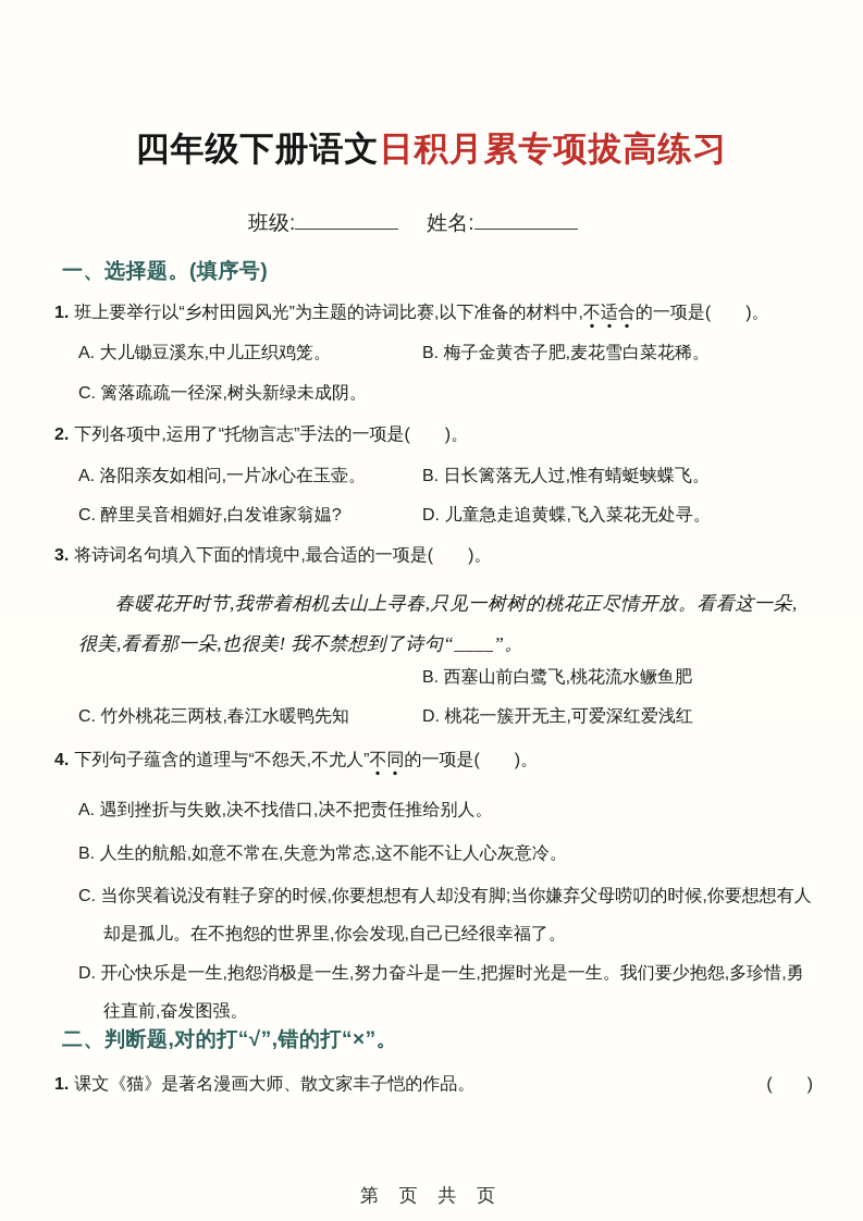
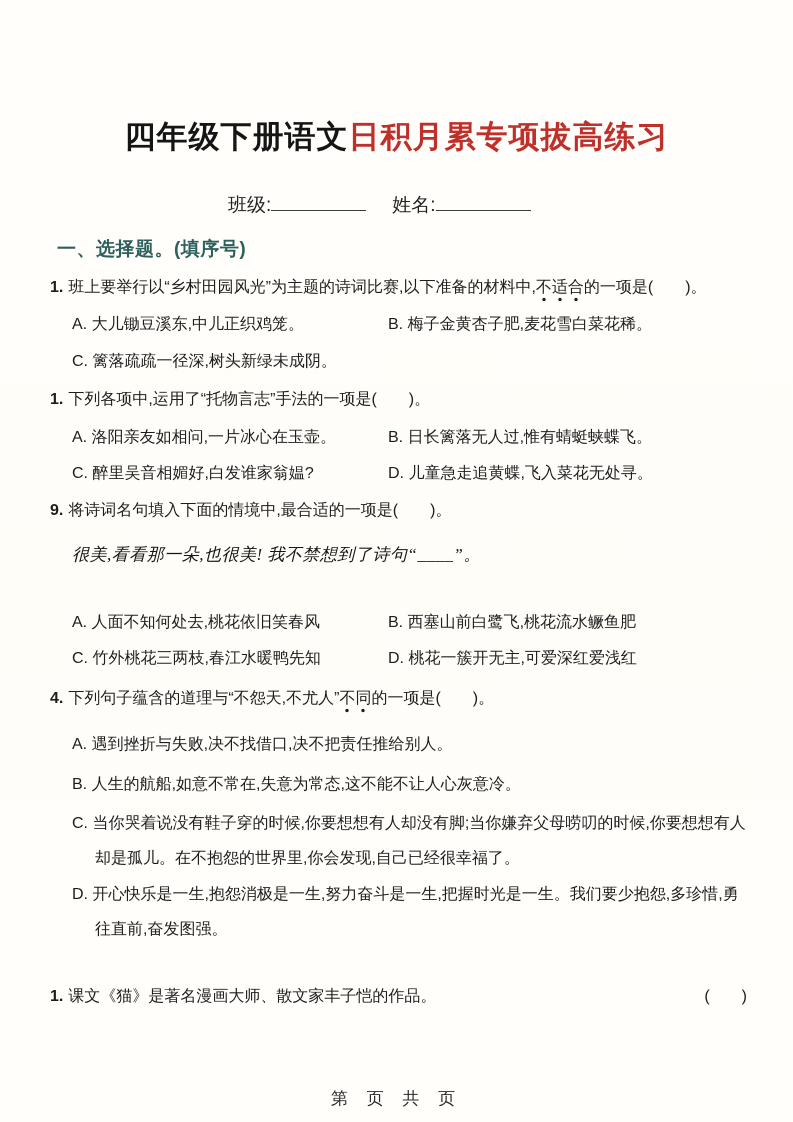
  四年级下册语文日积月累专项拔高练习
  班级: 姓名:
  一、选择题。(填序号)
  1. 班上要举行以“乡村田园风光”为主题的诗词比赛,以下准备的材料中,不适合的一项是( )。
  A. 大儿锄豆溪东,中儿正织鸡笼。
  B. 梅子金黄杏子肥,麦花雪白菜花稀。
  C. 篱落疏疏一径深,树头新绿未成阴。
- 2. 下列各项中,运用了“托物言志”手法的一项是( )。
+ 1. 下列各项中,运用了“托物言志”手法的一项是( )。
  A. 洛阳亲友如相问,一片冰心在玉壶。
  B. 日长篱落无人过,惟有蜻蜓蛱蝶飞。
  C. 醉里吴音相媚好,白发谁家翁媪?
  D. 儿童急走追黄蝶,飞入菜花无处寻。
- 3. 将诗词名句填入下面的情境中,最合适的一项是( )。
+ 9. 将诗词名句填入下面的情境中,最合适的一项是( )。
- 春暖花开时节,我带着相机去山上寻春,只见一树树的桃花正尽情开放。看看这一朵,
  很美,看看那一朵,也很美! 我不禁想到了诗句“____”。
+ A. 人面不知何处去,桃花依旧笑春风
  B. 西塞山前白鹭飞,桃花流水鳜鱼肥
  C. 竹外桃花三两枝,春江水暖鸭先知
  D. 桃花一簇开无主,可爱深红爱浅红
  4. 下列句子蕴含的道理与“不怨天,不尤人”不同的一项是( )。
  A. 遇到挫折与失败,决不找借口,决不把责任推给别人。
  B. 人生的航船,如意不常在,失意为常态,这不能不让人心灰意冷。
  C. 当你哭着说没有鞋子穿的时候,你要想想有人却没有脚;当你嫌弃父母唠叨的时候,你要想想有人却是孤儿。在不抱怨的世界里,你会发现,自己已经很幸福了。
  D. 开心快乐是一生,抱怨消极是一生,努力奋斗是一生,把握时光是一生。我们要少抱怨,多珍惜,勇往直前,奋发图强。
- 二、判断题,对的打“√”,错的打“×”。
  1. 课文《猫》是著名漫画大师、散文家丰子恺的作品。
  ( )
  第 页 共 页
